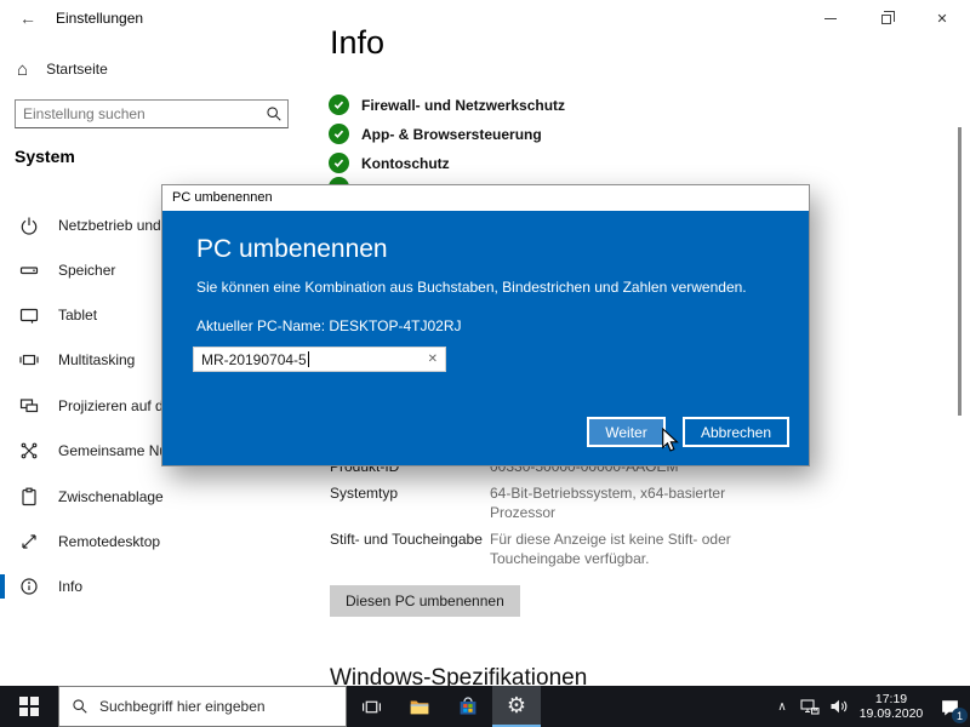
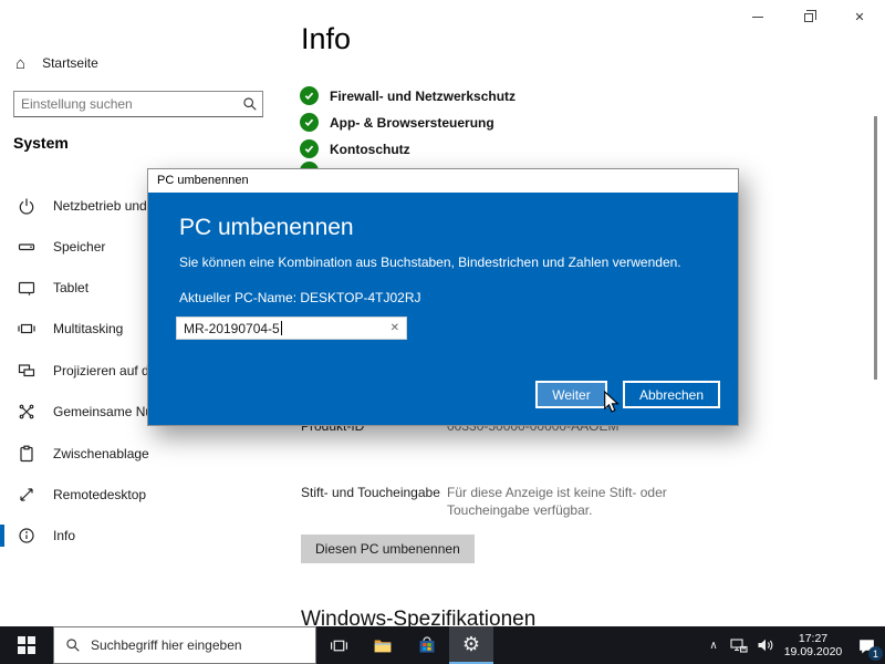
- ←
- Einstellungen
  ✕
  ⌂
  Startseite
  Einstellung suchen
  System
  Speicher
  Tablet
  Multitasking
  Zwischenablage
  Remotedesktop
  Info
  Info
  Firewall- und Netzwerkschutz
  App- & Browsersteuerung
  Kontoschutz
  Produkt-ID
  00330-50000-00000-AAOEM
- Systemtyp
- 64-Bit-Betriebssystem, x64-basierter Prozessor
  Stift- und Toucheingabe
  Für diese Anzeige ist keine Stift- oder Toucheingabe verfügbar.
  Diesen PC umbenennen
  Windows-Spezifikationen
  PC umbenennen
  PC umbenennen
  Sie können eine Kombination aus Buchstaben, Bindestrichen und Zahlen verwenden.
  Aktueller PC-Name: DESKTOP-4TJ02RJ
  MR-20190704-5
  ✕
  Weiter
  Abbrechen
  Suchbegriff hier eingeben
  ⚙
  ∧
- 17:19
+ 17:27
  19.09.2020
  1
